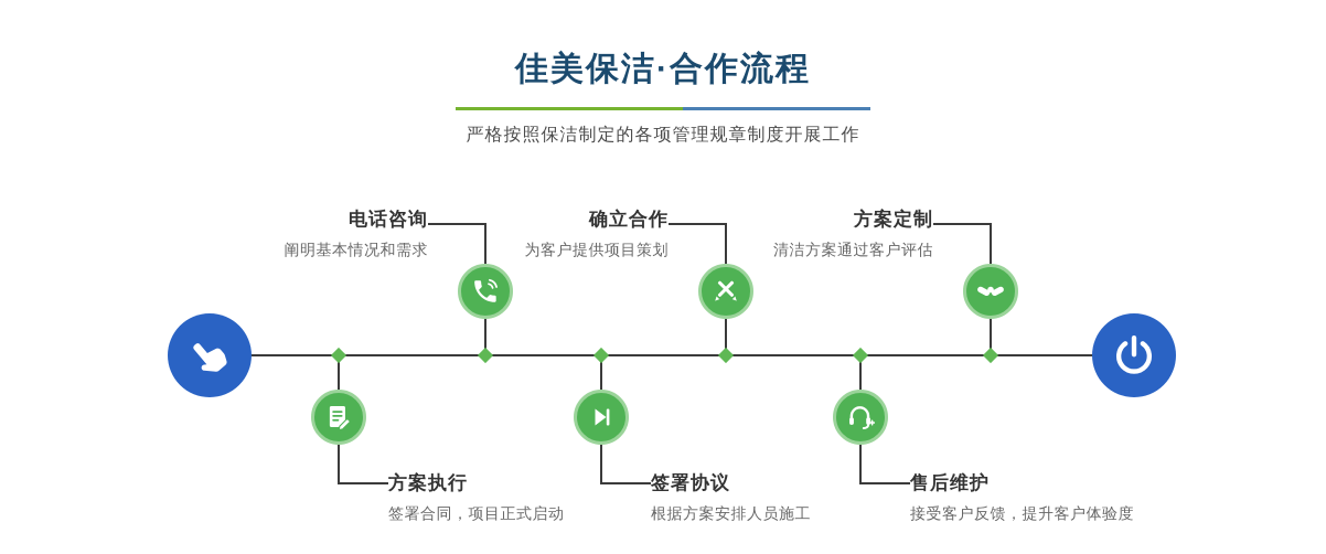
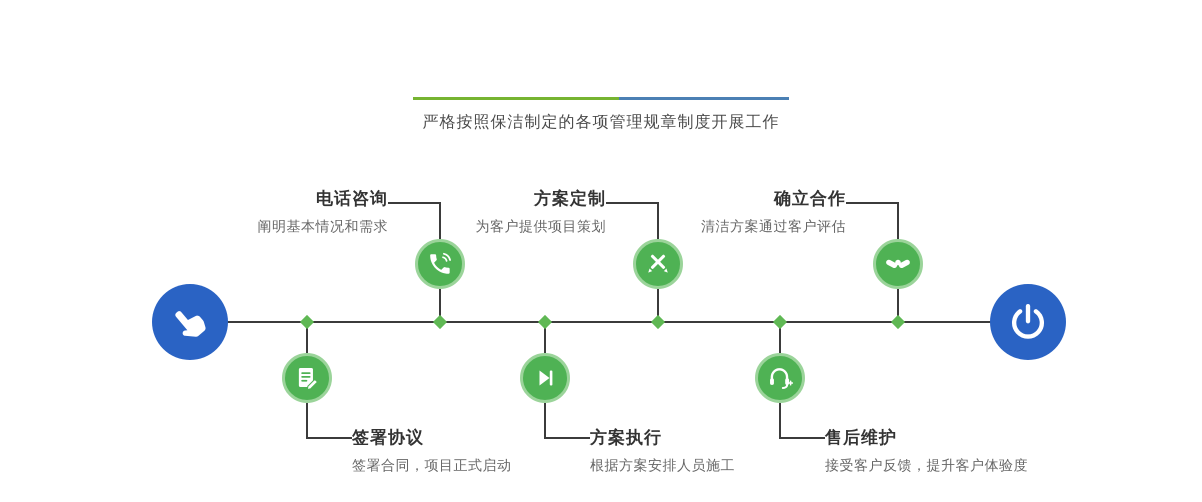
- 佳美保洁·合作流程
  严格按照保洁制定的各项管理规章制度开展工作
  电话咨询
  阐明基本情况和需求
- 确立合作
+ 方案定制
  为客户提供项目策划
- 方案定制
+ 确立合作
  清洁方案通过客户评估
- 方案执行
+ 签署协议
  签署合同，项目正式启动
- 签署协议
+ 方案执行
  根据方案安排人员施工
  售后维护
  接受客户反馈，提升客户体验度
